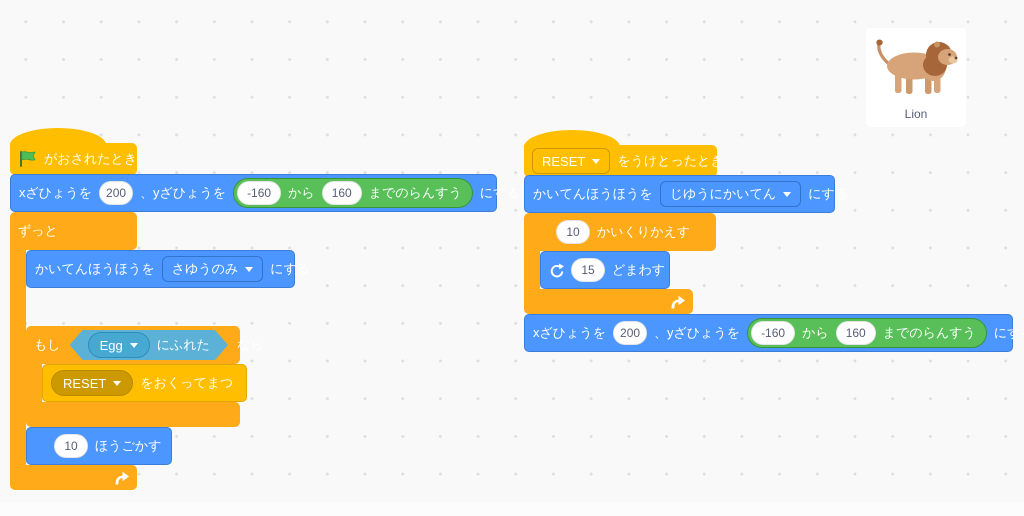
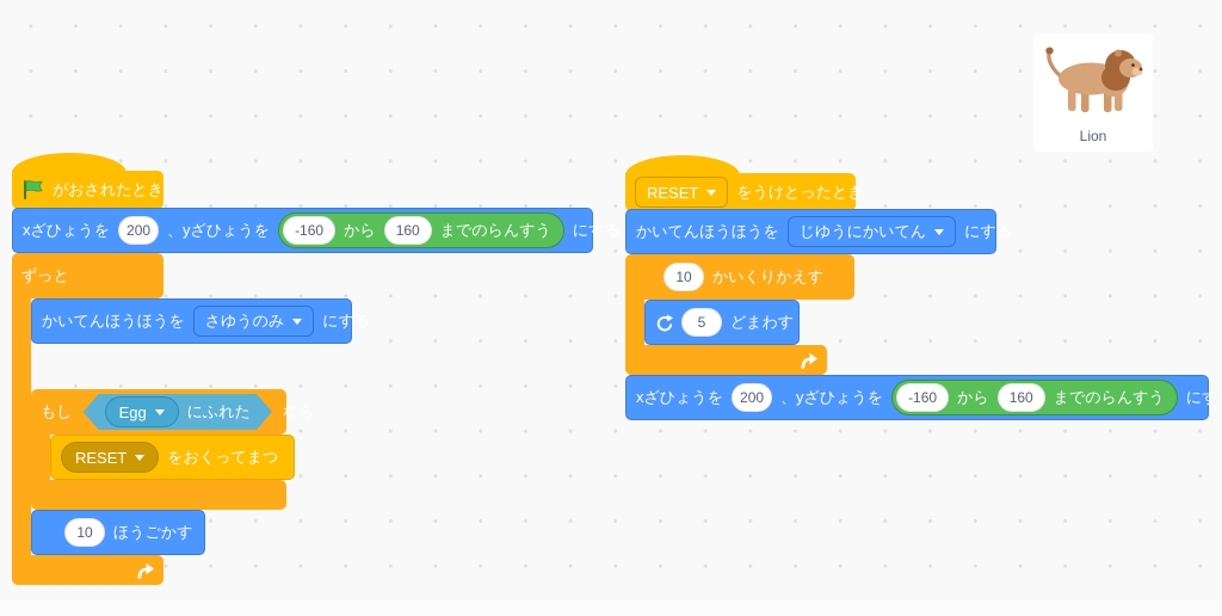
  がおされたとき
  xざひょうを
  200
  、yざひょうを
  -160
  から
  160
  までのらんすう
  にする
  ずっと
  かいてんほうほうを
  さゆうのみ
  にする
  もし
  Egg
  にふれた
  なら
  RESET
  をおくってまつ
  10
  ほうごかす
  RESET
  をうけとったとき
  かいてんほうほうを
  じゆうにかいてん
  にする
  10
  かいくりかえす
- 15
+ 5
  どまわす
  xざひょうを
  200
  、yざひょうを
  -160
  から
  160
  までのらんすう
  Lion
